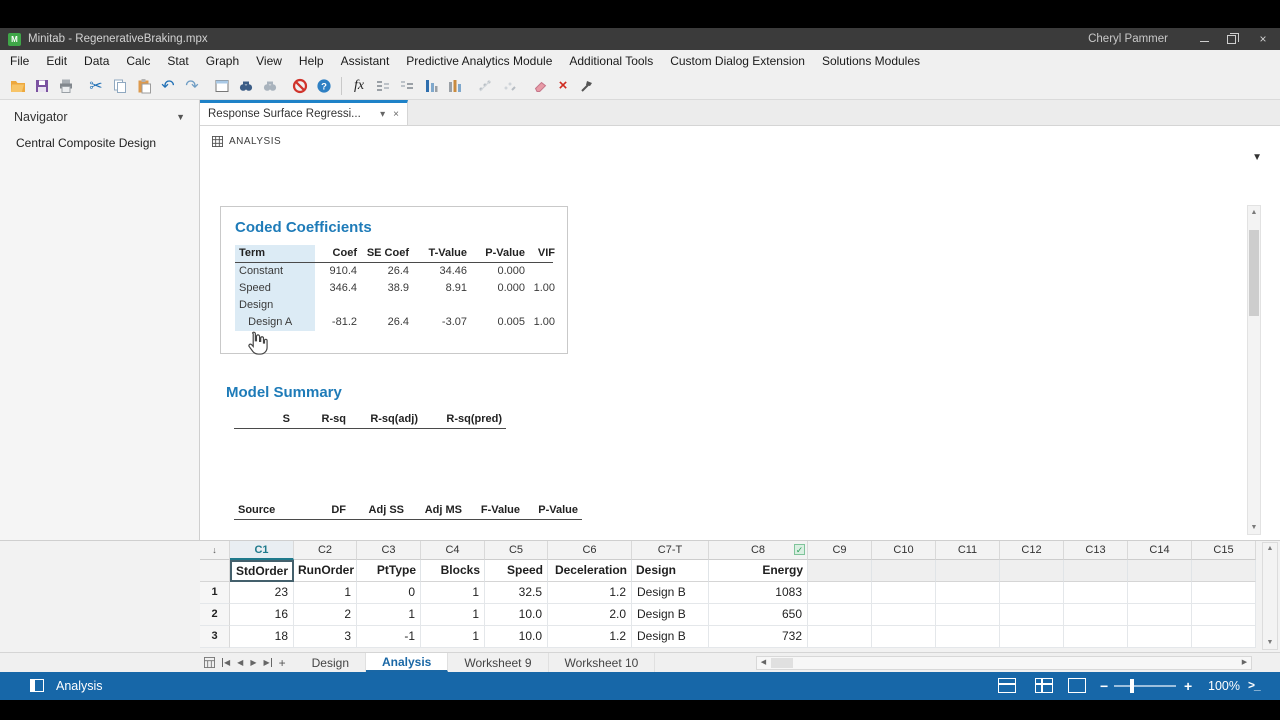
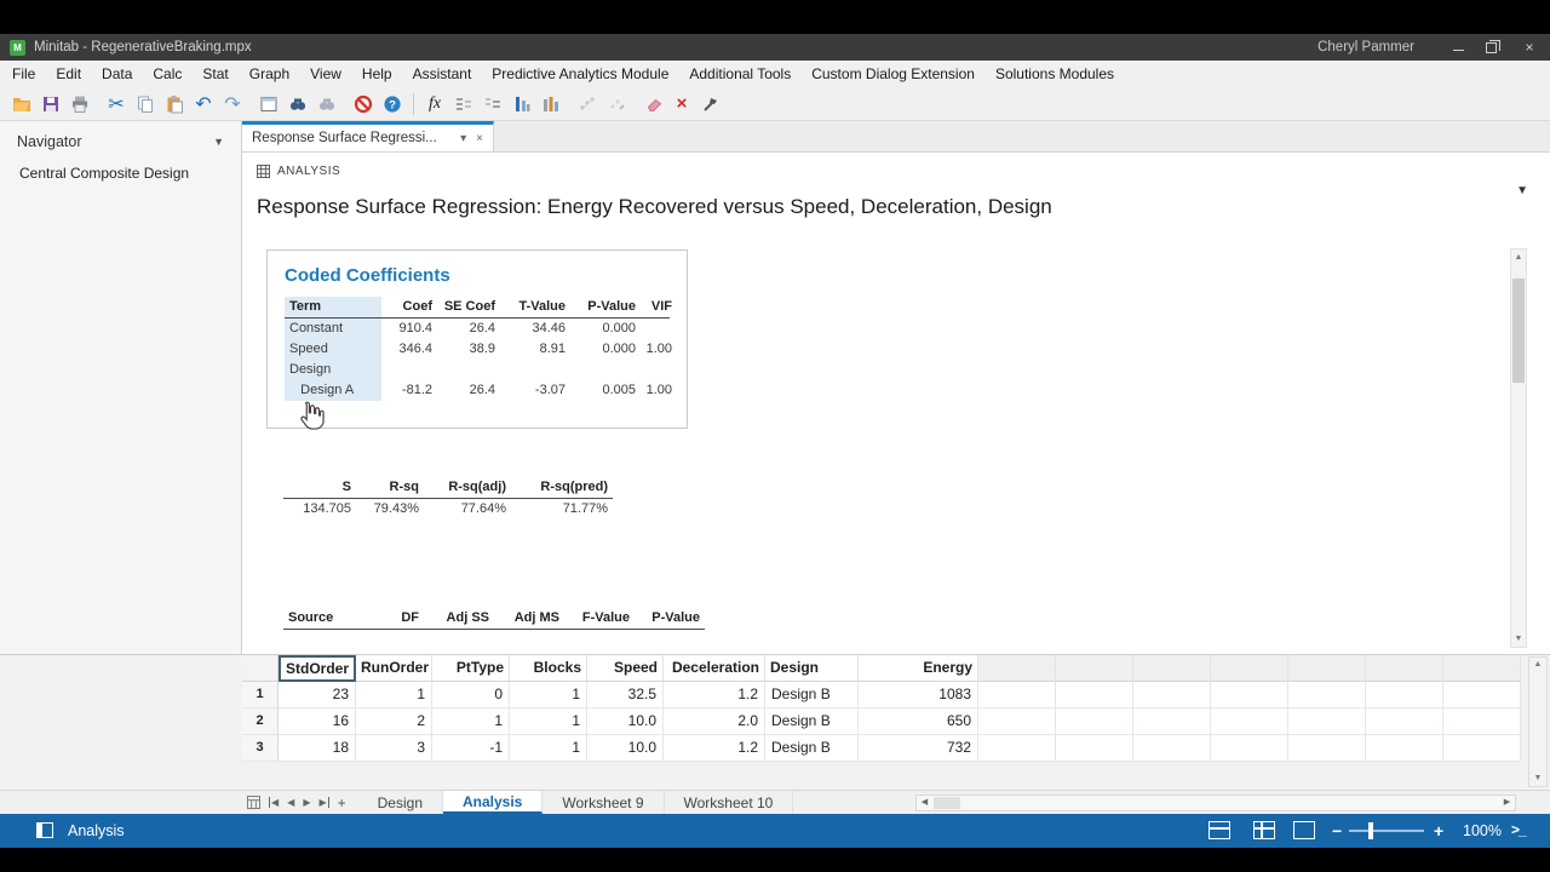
  M
  Minitab - RegenerativeBraking.mpx
  Cheryl Pammer
  ×
  File
  Edit
  Data
  Calc
  Stat
  Graph
  View
  Help
  Assistant
  Predictive Analytics Module
  Additional Tools
  Custom Dialog Extension
  Solutions Modules
  ✂
  ↶
  ↷
  ?
  fx
  ×
  Navigator
  ▼
  Central Composite Design
  Response Surface Regressi...
  ▾
  ×
  ANALYSIS
  ▼
+ Response Surface Regression: Energy Recovered versus Speed, Deceleration, Design
  Coded Coefficients
  Term
  Coef
  SE Coef
  T-Value
  P-Value
  VIF
  Constant
  910.4
  26.4
  34.46
  0.000
  Speed
  346.4
  38.9
  8.91
  0.000
  1.00
  Design
  Design A
  -81.2
  26.4
  -3.07
  0.005
  1.00
- Model Summary
  S
  R-sq
  R-sq(adj)
  R-sq(pred)
+ 134.705
+ 79.43%
+ 77.64%
+ 71.77%
  Source
  DF
  Adj SS
  Adj MS
  F-Value
  P-Value
- ↓
- C1
- C2
- C3
- C4
- C5
- C6
- C7-T
- C8
- ✓
- C9
- C10
- C11
- C12
- C13
- C14
- C15
  StdOrder
  RunOrder
  PtType
  Blocks
  Speed
  Deceleration
  Design
  1
  23
  1
  0
  1
  32.5
  1.2
  Design B
  1083
  2
  16
  2
  1
  1
  10.0
  2.0
  Design B
  650
  3
  18
  3
  -1
  1
  10.0
  1.2
  Design B
  732
  ◀
  ◀
  ▶
  ▶
  +
  Design
  Analysis
  Worksheet 9
  Worksheet 10
  Analysis
  −
  +
  100%
  >_
